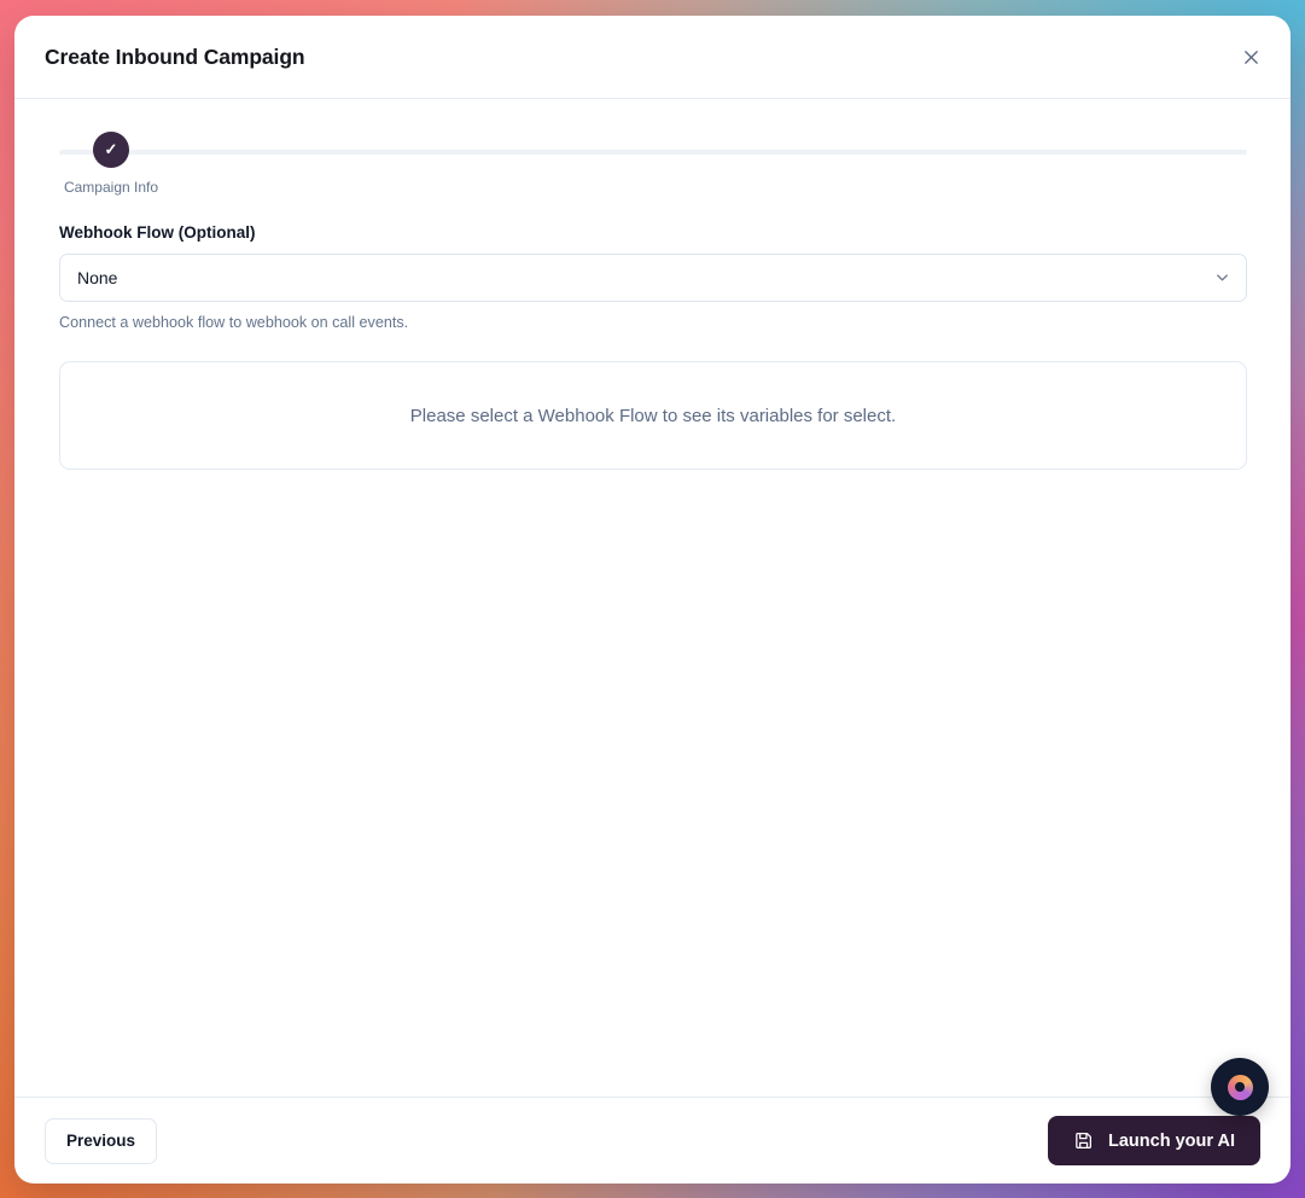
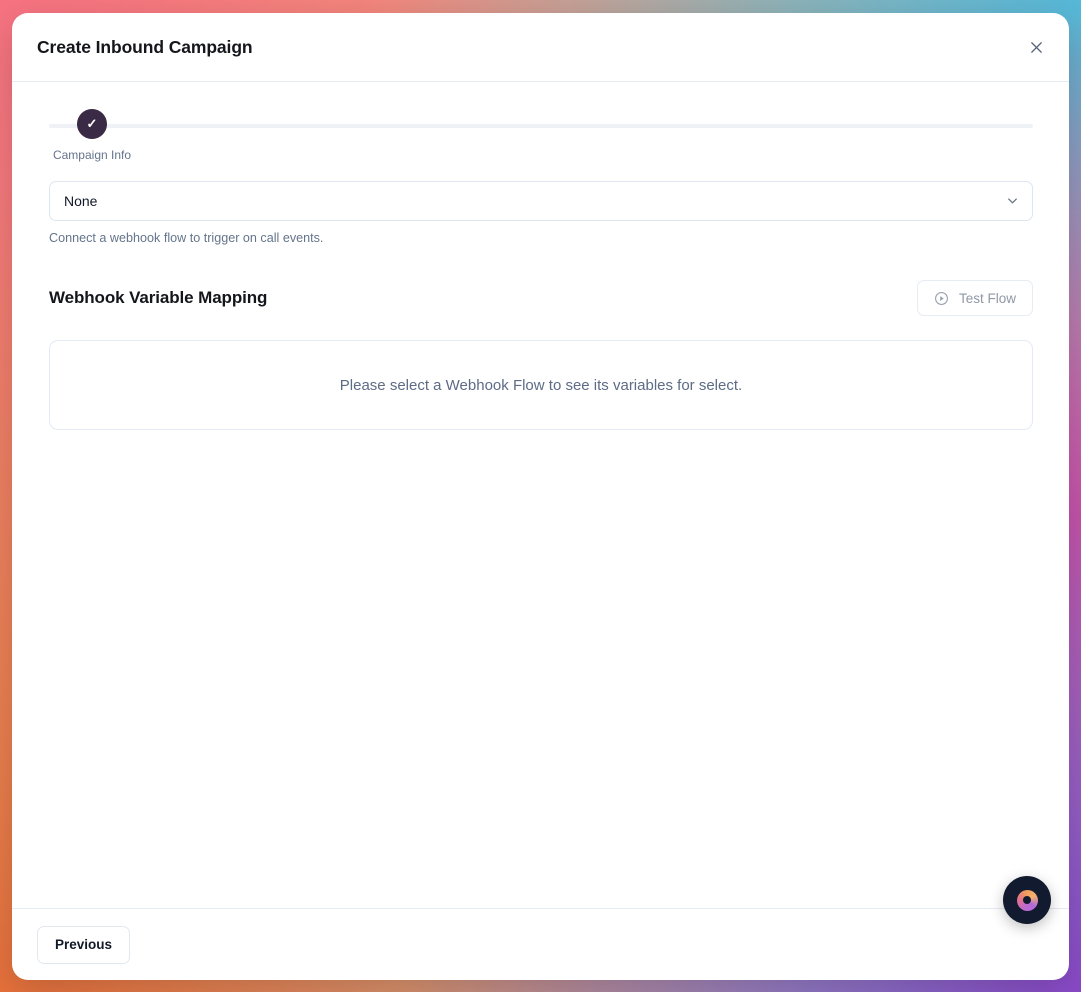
  Create Inbound Campaign
  ✓
  Campaign Info
- Webhook Flow (Optional)
  None
- Connect a webhook flow to webhook on call events.
+ Connect a webhook flow to trigger on call events.
+ Webhook Variable Mapping
+ Test Flow
  Please select a Webhook Flow to see its variables for select.
  Previous
- Launch your AI
